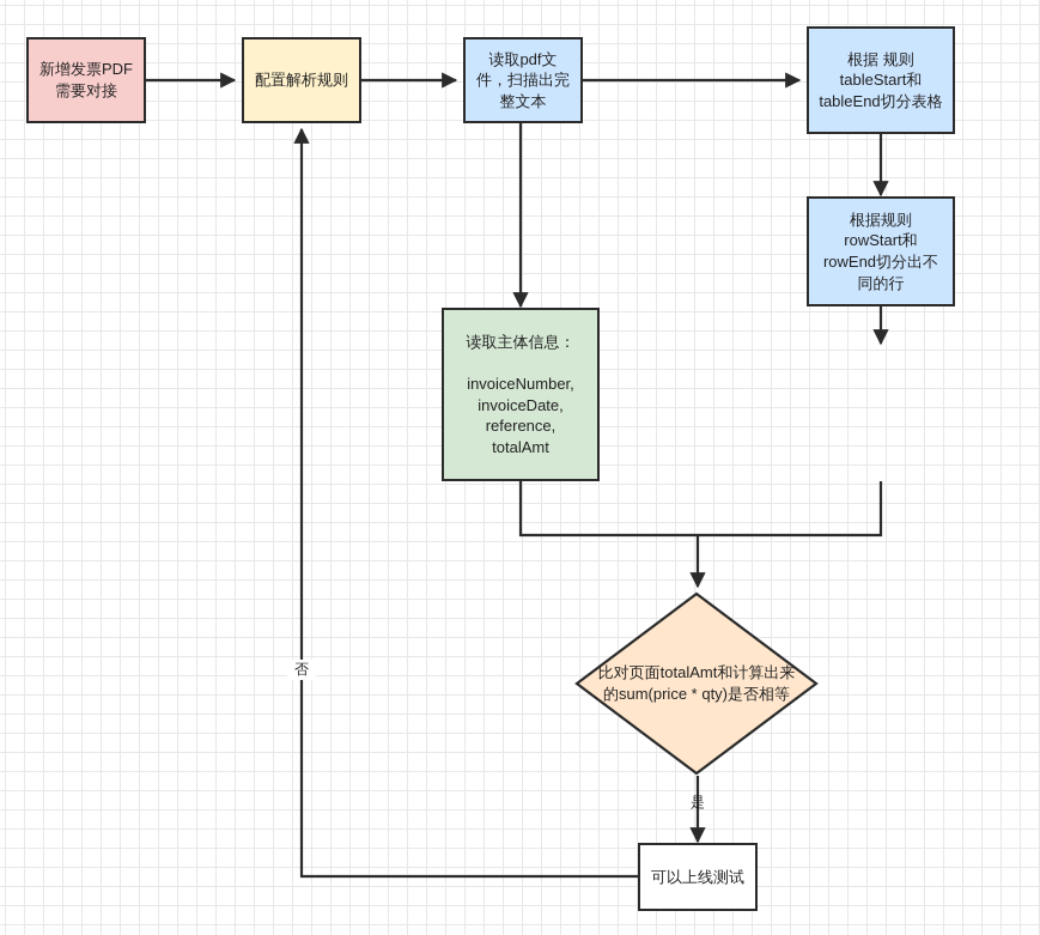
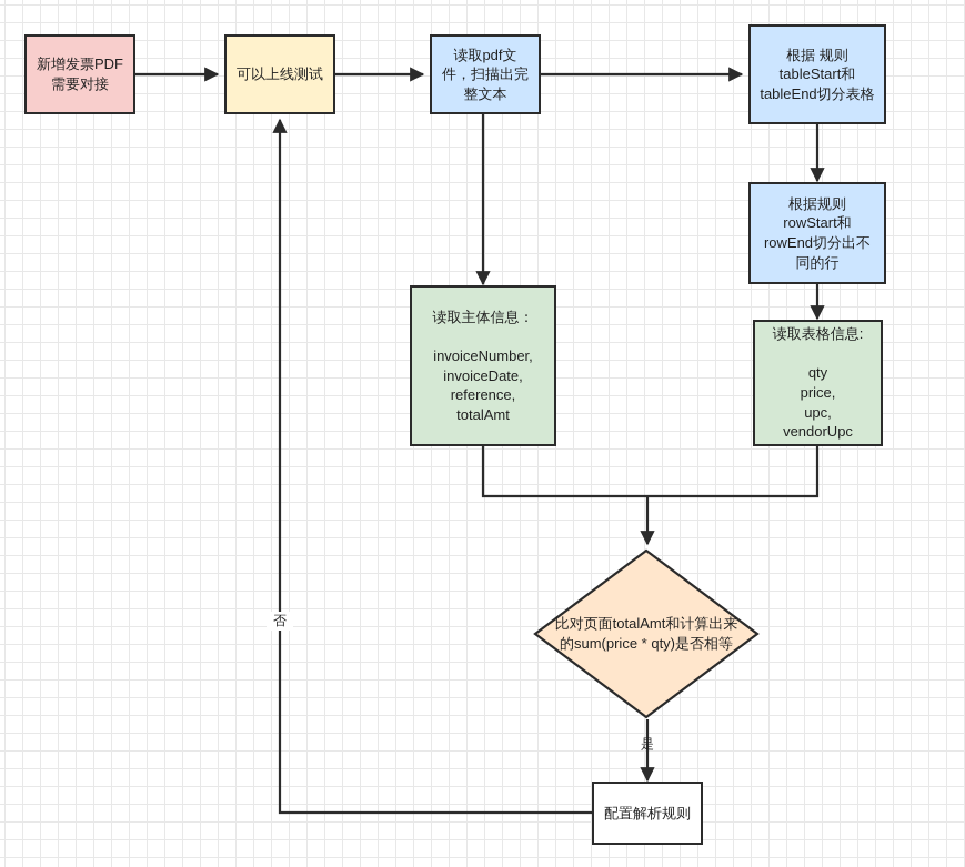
  新增发票PDF
  需要对接
- 配置解析规则
+ 可以上线测试
  读取pdf文
  件，扫描出完
  整文本
  根据 规则
  tableStart和
  tableEnd切分表格
  根据规则
  rowStart和
  rowEnd切分出不
  同的行
  读取主体信息：
  invoiceNumber,
  invoiceDate,
  reference,
  totalAmt
+ 读取表格信息:
+ qty
+ price,
+ upc,
+ vendorUpc
  比对页面totalAmt和计算出来
  的sum(price * qty)是否相等
- 可以上线测试
+ 配置解析规则
  是
  否
